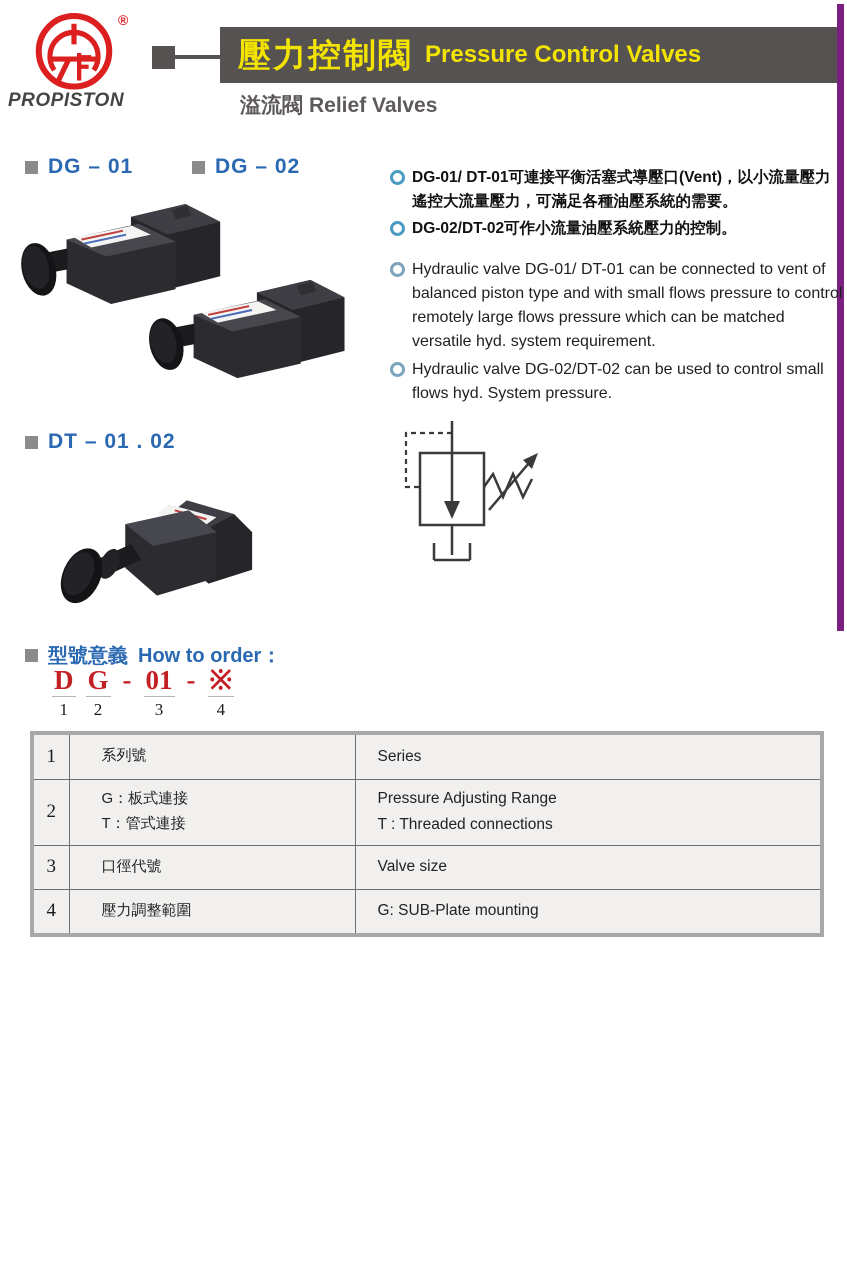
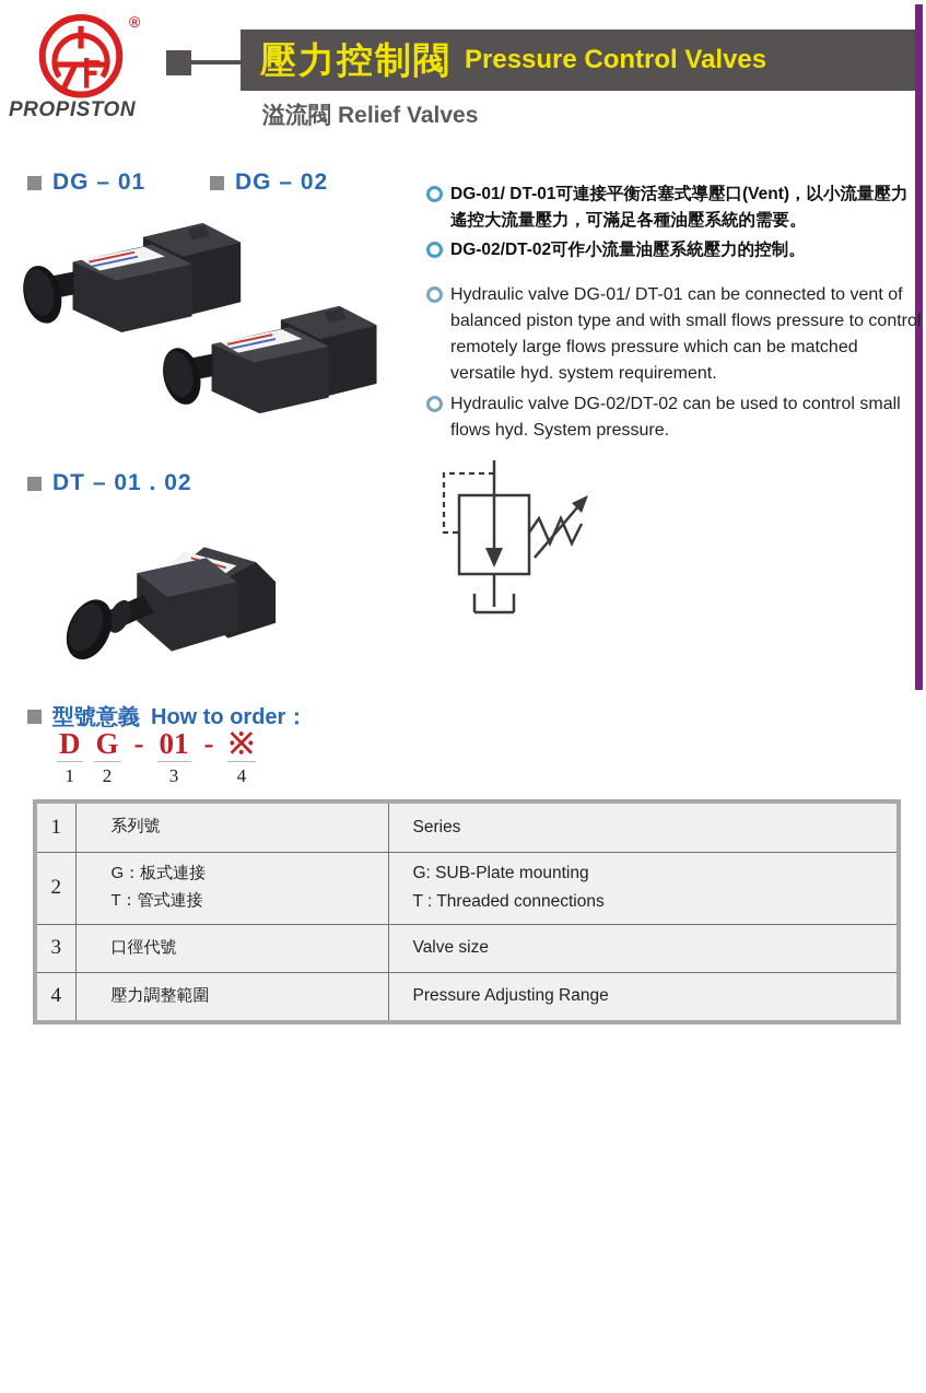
  ®
  PROPISTON
  壓力控制閥
  Pressure Control Valves
  溢流閥 Relief Valves
  DG – 01
  DG – 02
  DT – 01 . 02
  DG-01/ DT-01可連接平衡活塞式導壓口(Vent)，以小流量壓力遙控大流量壓力，可滿足各種油壓系統的需要。
  DG-02/DT-02可作小流量油壓系統壓力的控制。
  Hydraulic valve DG-01/ DT-01 can be connected to vent of balanced piston type and with small flows pressure to control remotely large flows pressure which can be matched versatile hyd. system requirement.
  Hydraulic valve DG-02/DT-02 can be used to control small flows hyd. System pressure.
  型號意義
  How to order：
  D
  1
  G
  2
  -
  01
  3
  -
  ※
  4
  1	系列號	Series
- 2	G：板式連接T：管式連接	Pressure Adjusting RangeT : Threaded connections
+ 2	G：板式連接T：管式連接	G: SUB-Plate mountingT : Threaded connections
  3	口徑代號	Valve size
- 4	壓力調整範圍	G: SUB-Plate mounting
+ 4	壓力調整範圍	Pressure Adjusting Range
